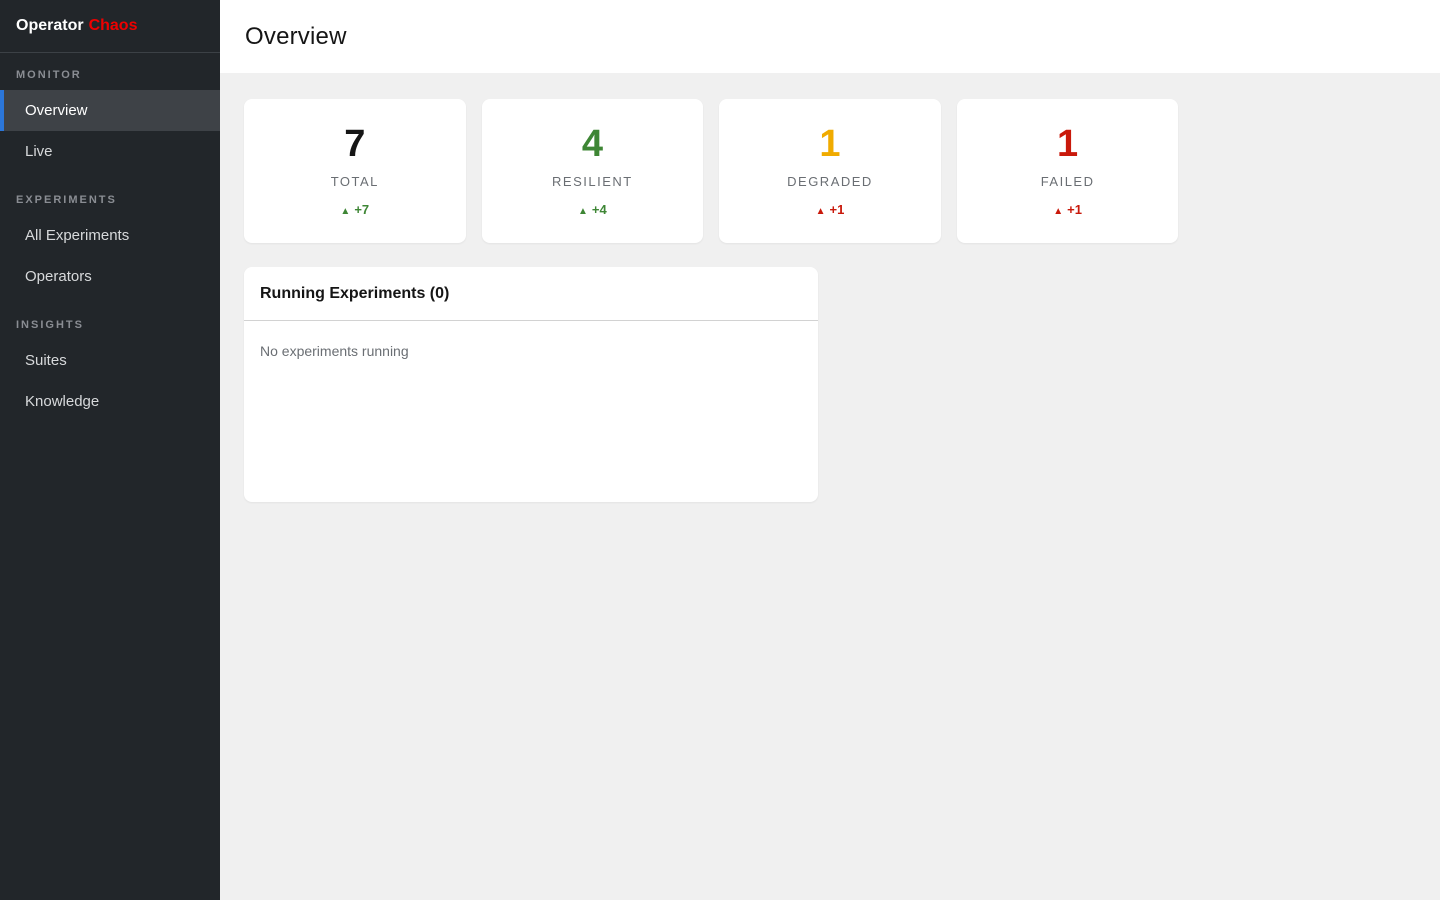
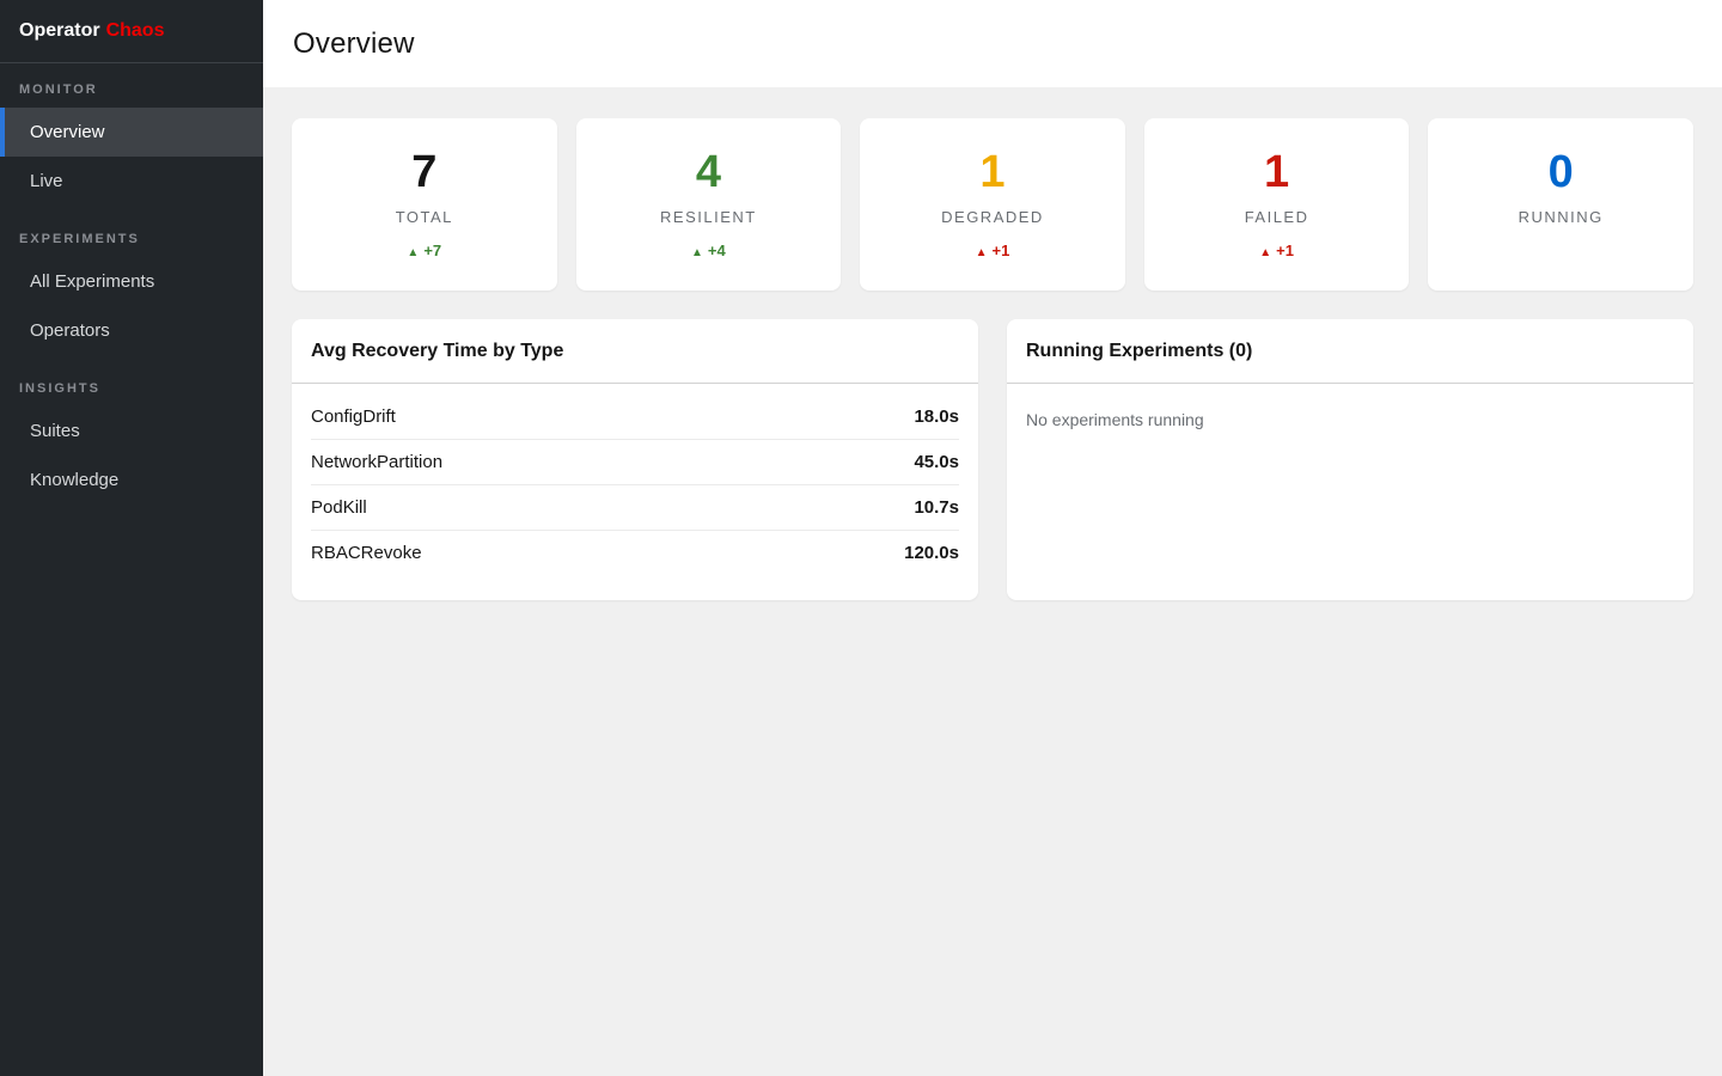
  Operator
  Chaos
  MONITOR
  Overview
  Live
  EXPERIMENTS
  All Experiments
  Operators
  INSIGHTS
  Suites
  Knowledge
  Overview
  7
  TOTAL
  ▲ +7
  4
  RESILIENT
  ▲ +4
  1
  DEGRADED
  ▲ +1
  1
  FAILED
  ▲ +1
+ 0
+ RUNNING
+ Avg Recovery Time by Type
+ ConfigDrift
+ 18.0s
+ NetworkPartition
+ 45.0s
+ PodKill
+ 10.7s
+ RBACRevoke
+ 120.0s
  Running Experiments (0)
  No experiments running
